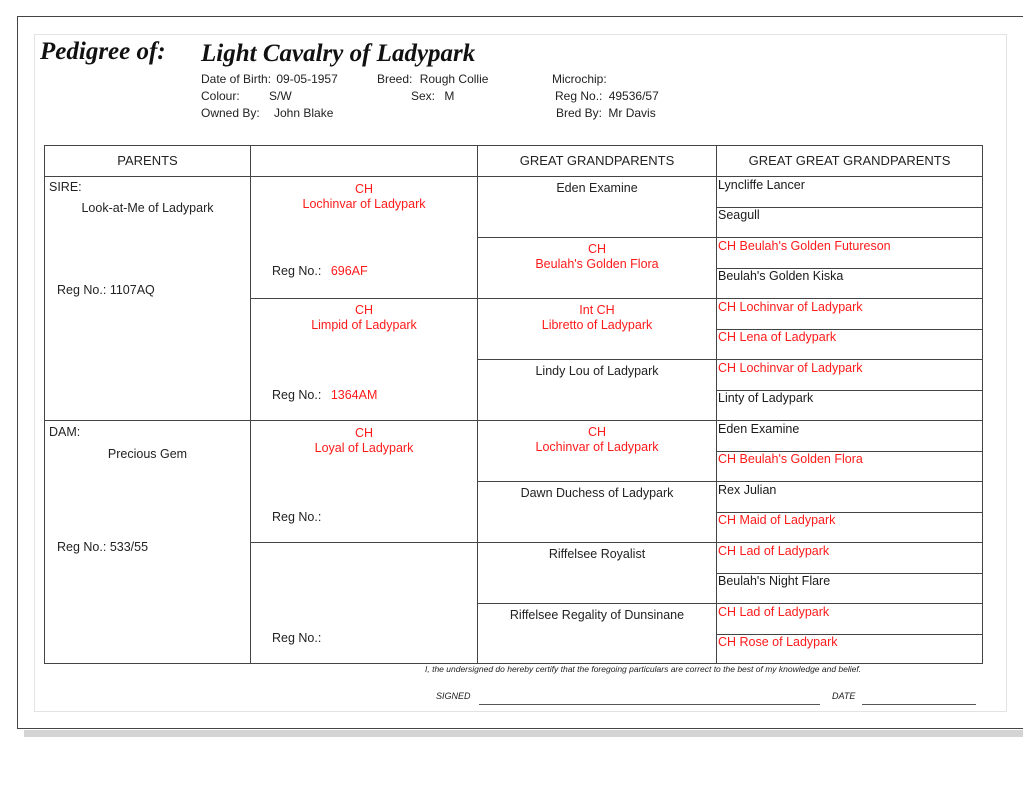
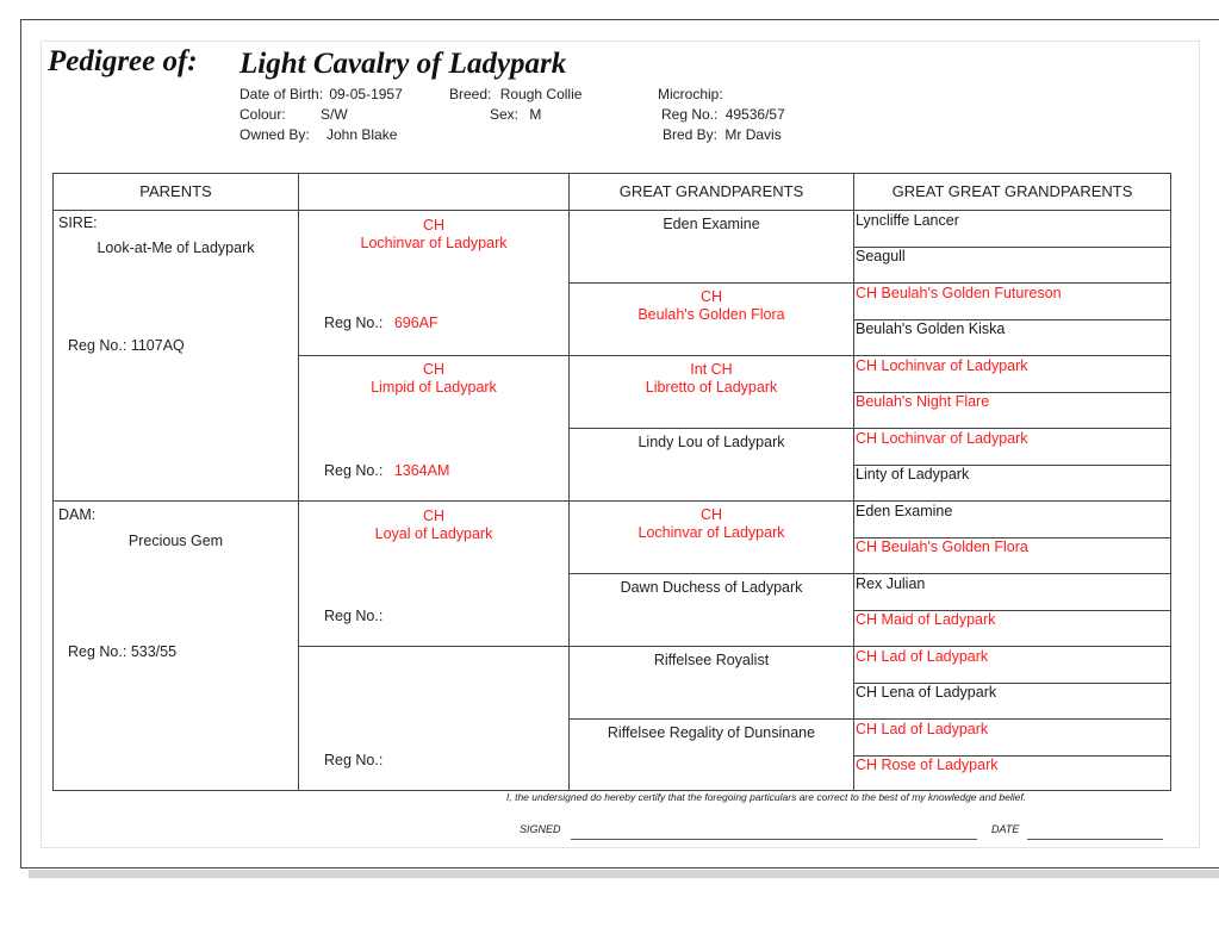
  Pedigree of:
  Light Cavalry of Ladypark
  Date of Birth: 09-05-1957
  Colour: S/W
  Owned By: John Blake
  Breed: Rough Collie
  Sex: M
  Microchip:
  Reg No.: 49536/57
  Bred By: Mr Davis
  PARENTS
  GREAT GRANDPARENTS
  GREAT GREAT GRANDPARENTS
  SIRE:
  Look-at-Me of Ladypark
  Reg No.: 1107AQ
  DAM:
  Precious Gem
  Reg No.: 533/55
  CH
  Lochinvar of Ladypark
  Reg No.: 696AF
  CH
  Limpid of Ladypark
  Reg No.: 1364AM
  CH
  Loyal of Ladypark
  Reg No.:
  Reg No.:
  Eden Examine
  CH
  Beulah's Golden Flora
  Int CH
  Libretto of Ladypark
  Lindy Lou of Ladypark
  CH
  Lochinvar of Ladypark
  Dawn Duchess of Ladypark
  Riffelsee Royalist
  Riffelsee Regality of Dunsinane
  Lyncliffe Lancer
  Seagull
  CH Beulah's Golden Futureson
  Beulah's Golden Kiska
  CH Lochinvar of Ladypark
- CH Lena of Ladypark
+ Beulah's Night Flare
  CH Lochinvar of Ladypark
  Linty of Ladypark
  Eden Examine
  CH Beulah's Golden Flora
  Rex Julian
  CH Maid of Ladypark
  CH Lad of Ladypark
- Beulah's Night Flare
+ CH Lena of Ladypark
  CH Lad of Ladypark
  CH Rose of Ladypark
  I, the undersigned do hereby certify that the foregoing particulars are correct to the best of my knowledge and belief.
  SIGNED
  DATE
